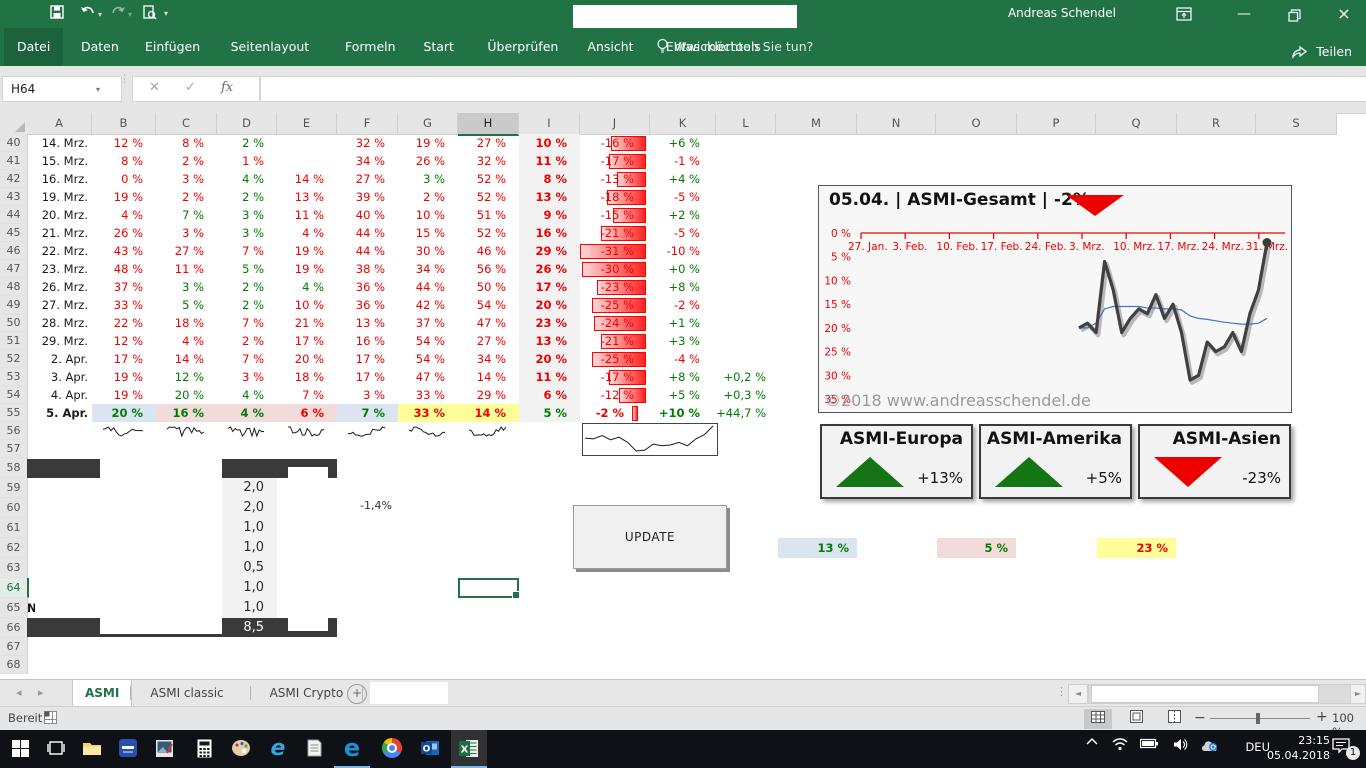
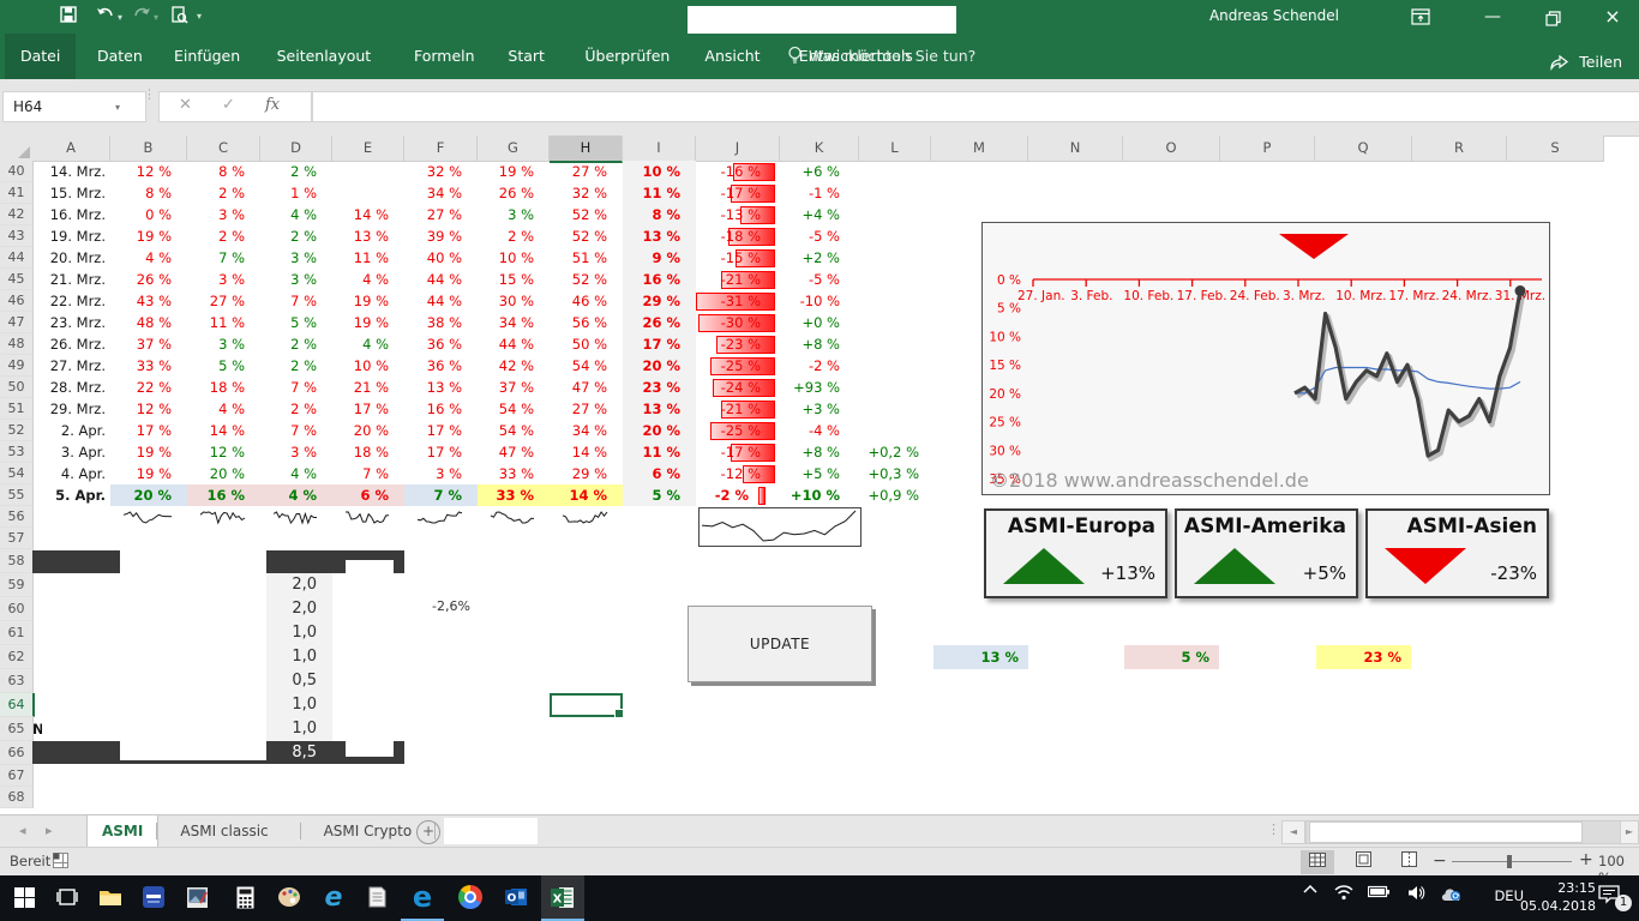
  ▾
  ▾
  ▾
  Andreas Schendel
  —
  ×
  Datei
  Daten
  Einfügen
  Seitenlayout
  Formeln
  Start
  Überprüfen
  Ansicht
  Entwicklertools
  Was möchten Sie tun?
  Teilen
  H64
  ▾
  ⋮
  ✕
  ✓
  fx
  A
  B
  C
  D
  E
  F
  G
  H
  I
  J
  K
  L
  M
  N
  O
  P
  Q
  R
  S
  40
  41
  42
  43
  44
  45
  46
  47
  48
  49
  50
  51
  52
  53
  54
  55
  56
  57
  58
  59
  60
  61
  62
  63
  64
  65
  66
  67
  68
  14. Mrz.
  12 %
  8 %
  2 %
  32 %
  19 %
  27 %
  10 %
  -16 %
  +6 %
  15. Mrz.
  8 %
  2 %
  1 %
  34 %
  26 %
  32 %
  11 %
  -17 %
  -1 %
  16. Mrz.
  0 %
  3 %
  4 %
  14 %
  27 %
  3 %
  52 %
  8 %
  -13 %
  +4 %
  19. Mrz.
  19 %
  2 %
  2 %
  13 %
  39 %
  2 %
  52 %
  13 %
  -18 %
  -5 %
  20. Mrz.
  4 %
  7 %
  3 %
  11 %
  40 %
  10 %
  51 %
  9 %
  -15 %
  +2 %
  21. Mrz.
  26 %
  3 %
  3 %
  4 %
  44 %
  15 %
  52 %
  16 %
  -21 %
  -5 %
  22. Mrz.
  43 %
  27 %
  7 %
  19 %
  44 %
  30 %
  46 %
  29 %
  -31 %
  -10 %
  23. Mrz.
  48 %
  11 %
  5 %
  19 %
  38 %
  34 %
  56 %
  26 %
  -30 %
  +0 %
  26. Mrz.
  37 %
  3 %
  2 %
  4 %
  36 %
  44 %
  50 %
  17 %
  -23 %
  +8 %
  27. Mrz.
  33 %
  5 %
  2 %
  10 %
  36 %
  42 %
  54 %
  20 %
  -25 %
  -2 %
  28. Mrz.
  22 %
  18 %
  7 %
  21 %
  13 %
  37 %
  47 %
  23 %
  -24 %
- +1 %
+ +93 %
  29. Mrz.
  12 %
  4 %
  2 %
  17 %
  16 %
  54 %
  27 %
  13 %
  -21 %
  +3 %
  2. Apr.
  17 %
  14 %
  7 %
  20 %
  17 %
  54 %
  34 %
  20 %
  -25 %
  -4 %
  3. Apr.
  19 %
  12 %
  3 %
  18 %
  17 %
  47 %
  14 %
  11 %
  -17 %
  +8 %
  +0,2 %
  4. Apr.
  19 %
  20 %
  4 %
  7 %
  3 %
  33 %
  29 %
  6 %
  -12 %
  +5 %
  +0,3 %
  5. Apr.
  20 %
  16 %
  4 %
  6 %
  7 %
  33 %
  14 %
  5 %
  -2 %
  +10 %
- +44,7 %
+ +0,9 %
  2,0
  2,0
  1,0
  1,0
  0,5
  1,0
  1,0
  8,5
  N
- -1,4%
+ -2,6%
- 05.04. | ASMI-Gesamt | -2%
  27. Jan.
  3. Feb.
  10. Feb.
  17. Feb.
  24. Feb.
  3. Mrz.
  10. Mrz.
  17. Mrz.
  24. Mrz.
  31. Mrz.
  0 %
  5 %
  10 %
  15 %
  20 %
  25 %
  30 %
  35 %
  ©2018 www.andreasschendel.de
  ASMI-Europa
  +13%
  13 %
  ASMI-Amerika
  +5%
  5 %
  ASMI-Asien
  -23%
  23 %
  UPDATE
  ◂
  ▸
  ASMI
  ASMI classic
  ASMI Crypto
  +
  ⋮
  ◄
  ►
  Bereit
  −
  +
  100
  e
  e
  O
  X
  DEU
  23:15
  05.04.2018
  1
